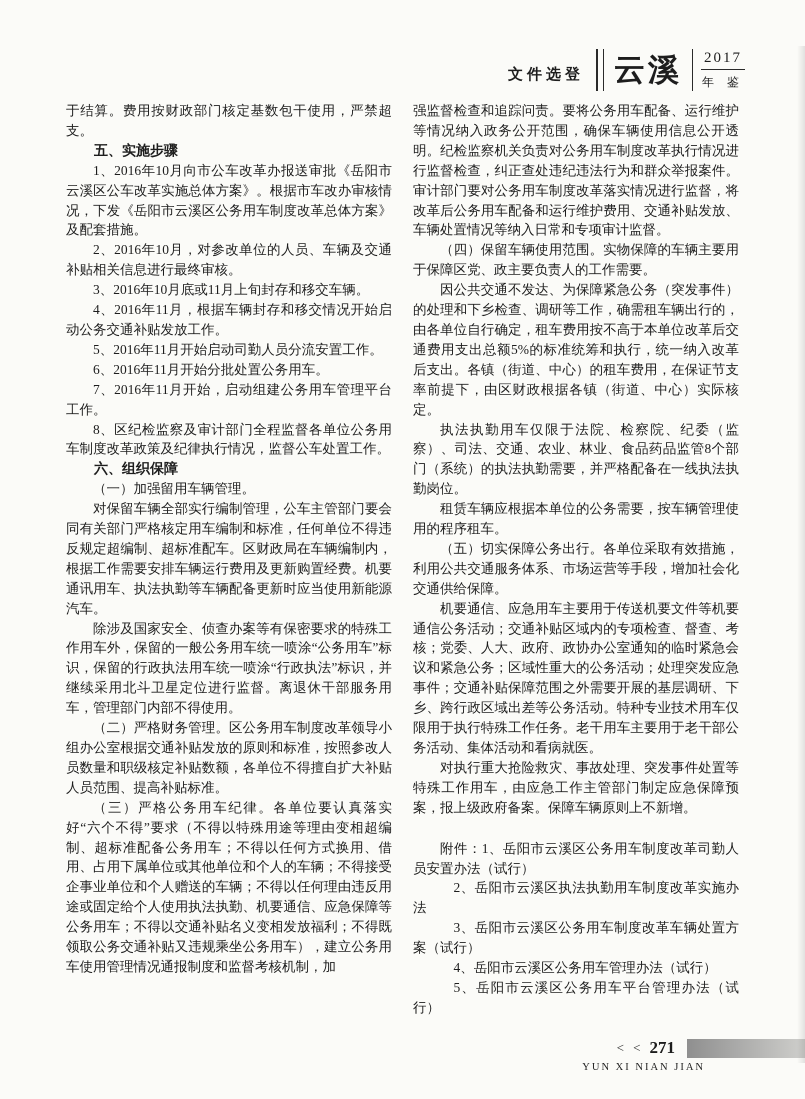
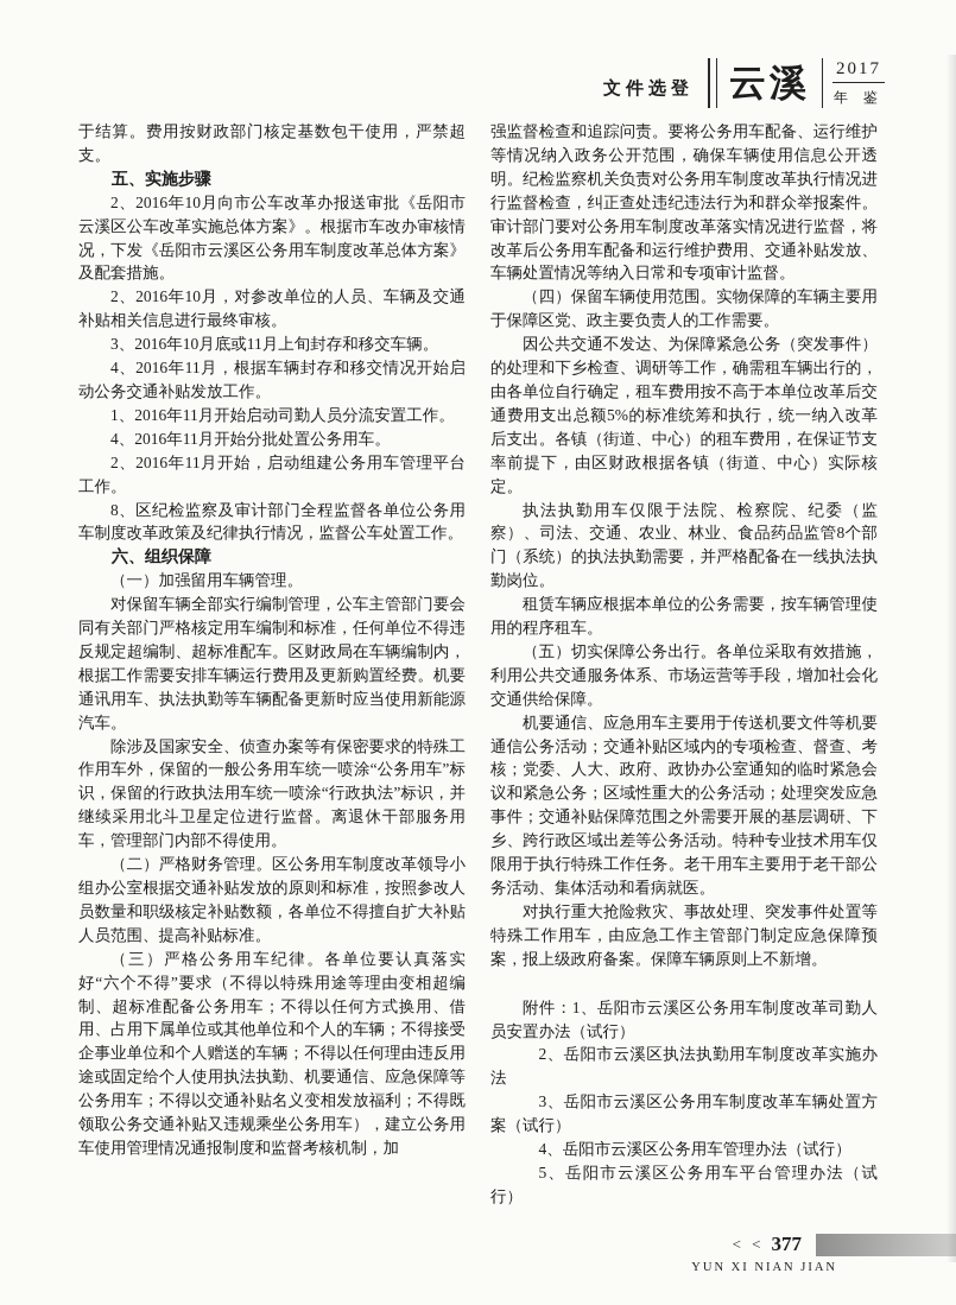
  文件选登
  云溪
  2017
  年 鉴
  于结算。费用按财政部门核定基数包干使用，严禁超支。
  五、实施步骤
- 1、2016年10月向市公车改革办报送审批《岳阳市云溪区公车改革实施总体方案》。根据市车改办审核情况，下发《岳阳市云溪区公务用车制度改革总体方案》及配套措施。
+ 2、2016年10月向市公车改革办报送审批《岳阳市云溪区公车改革实施总体方案》。根据市车改办审核情况，下发《岳阳市云溪区公务用车制度改革总体方案》及配套措施。
  2、2016年10月，对参改单位的人员、车辆及交通补贴相关信息进行最终审核。
  3、2016年10月底或11月上旬封存和移交车辆。
  4、2016年11月，根据车辆封存和移交情况开始启动公务交通补贴发放工作。
- 5、2016年11月开始启动司勤人员分流安置工作。
+ 1、2016年11月开始启动司勤人员分流安置工作。
- 6、2016年11月开始分批处置公务用车。
+ 4、2016年11月开始分批处置公务用车。
- 7、2016年11月开始，启动组建公务用车管理平台工作。
+ 2、2016年11月开始，启动组建公务用车管理平台工作。
  8、区纪检监察及审计部门全程监督各单位公务用车制度改革政策及纪律执行情况，监督公车处置工作。
  六、组织保障
  （一）加强留用车辆管理。
  对保留车辆全部实行编制管理，公车主管部门要会同有关部门严格核定用车编制和标准，任何单位不得违反规定超编制、超标准配车。区财政局在车辆编制内，根据工作需要安排车辆运行费用及更新购置经费。机要通讯用车、执法执勤等车辆配备更新时应当使用新能源汽车。
  除涉及国家安全、侦查办案等有保密要求的特殊工作用车外，保留的一般公务用车统一喷涂“公务用车”标识，保留的行政执法用车统一喷涂“行政执法”标识，并继续采用北斗卫星定位进行监督。离退休干部服务用车，管理部门内部不得使用。
  （二）严格财务管理。区公务用车制度改革领导小组办公室根据交通补贴发放的原则和标准，按照参改人员数量和职级核定补贴数额，各单位不得擅自扩大补贴人员范围、提高补贴标准。
  （三）严格公务用车纪律。各单位要认真落实好“六个不得”要求（不得以特殊用途等理由变相超编制、超标准配备公务用车；不得以任何方式换用、借用、占用下属单位或其他单位和个人的车辆；不得接受企事业单位和个人赠送的车辆；不得以任何理由违反用途或固定给个人使用执法执勤、机要通信、应急保障等公务用车；不得以交通补贴名义变相发放福利；不得既领取公务交通补贴又违规乘坐公务用车），建立公务用车使用管理情况通报制度和监督考核机制，加
  强监督检查和追踪问责。要将公务用车配备、运行维护等情况纳入政务公开范围，确保车辆使用信息公开透明。纪检监察机关负责对公务用车制度改革执行情况进行监督检查，纠正查处违纪违法行为和群众举报案件。审计部门要对公务用车制度改革落实情况进行监督，将改革后公务用车配备和运行维护费用、交通补贴发放、车辆处置情况等纳入日常和专项审计监督。
  （四）保留车辆使用范围。实物保障的车辆主要用于保障区党、政主要负责人的工作需要。
  因公共交通不发达、为保障紧急公务（突发事件）的处理和下乡检查、调研等工作，确需租车辆出行的，由各单位自行确定，租车费用按不高于本单位改革后交通费用支出总额5%的标准统筹和执行，统一纳入改革后支出。各镇（街道、中心）的租车费用，在保证节支率前提下，由区财政根据各镇（街道、中心）实际核定。
  执法执勤用车仅限于法院、检察院、纪委（监察）、司法、交通、农业、林业、食品药品监管8个部门（系统）的执法执勤需要，并严格配备在一线执法执勤岗位。
  租赁车辆应根据本单位的公务需要，按车辆管理使用的程序租车。
  （五）切实保障公务出行。各单位采取有效措施，利用公共交通服务体系、市场运营等手段，增加社会化交通供给保障。
  机要通信、应急用车主要用于传送机要文件等机要通信公务活动；交通补贴区域内的专项检查、督查、考核；党委、人大、政府、政协办公室通知的临时紧急会议和紧急公务；区域性重大的公务活动；处理突发应急事件；交通补贴保障范围之外需要开展的基层调研、下乡、跨行政区域出差等公务活动。特种专业技术用车仅限用于执行特殊工作任务。老干用车主要用于老干部公务活动、集体活动和看病就医。
  对执行重大抢险救灾、事故处理、突发事件处置等特殊工作用车，由应急工作主管部门制定应急保障预案，报上级政府备案。保障车辆原则上不新增。
  附件：1、岳阳市云溪区公务用车制度改革司勤人员安置办法（试行）
  2、岳阳市云溪区执法执勤用车制度改革实施办法
  3、岳阳市云溪区公务用车制度改革车辆处置方案（试行）
  4、岳阳市云溪区公务用车管理办法（试行）
  5、岳阳市云溪区公务用车平台管理办法（试行）
  < <
- 271
+ 377
  YUN XI NIAN JIAN
